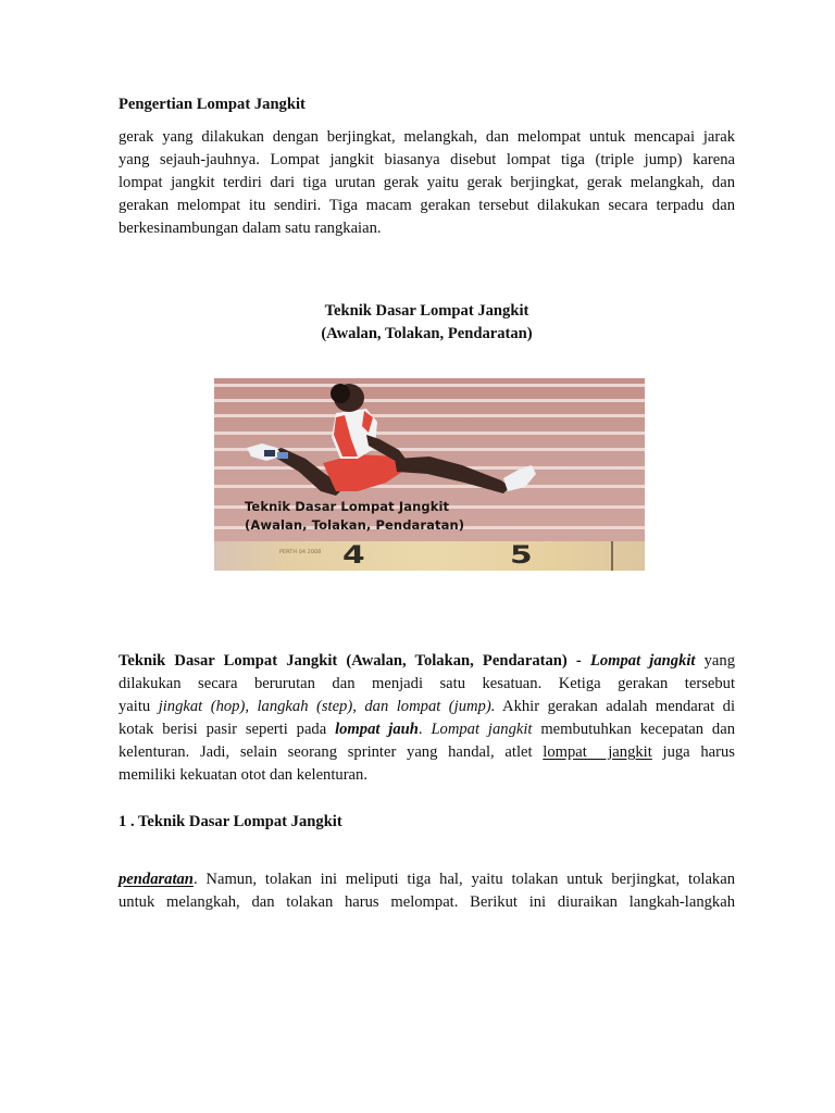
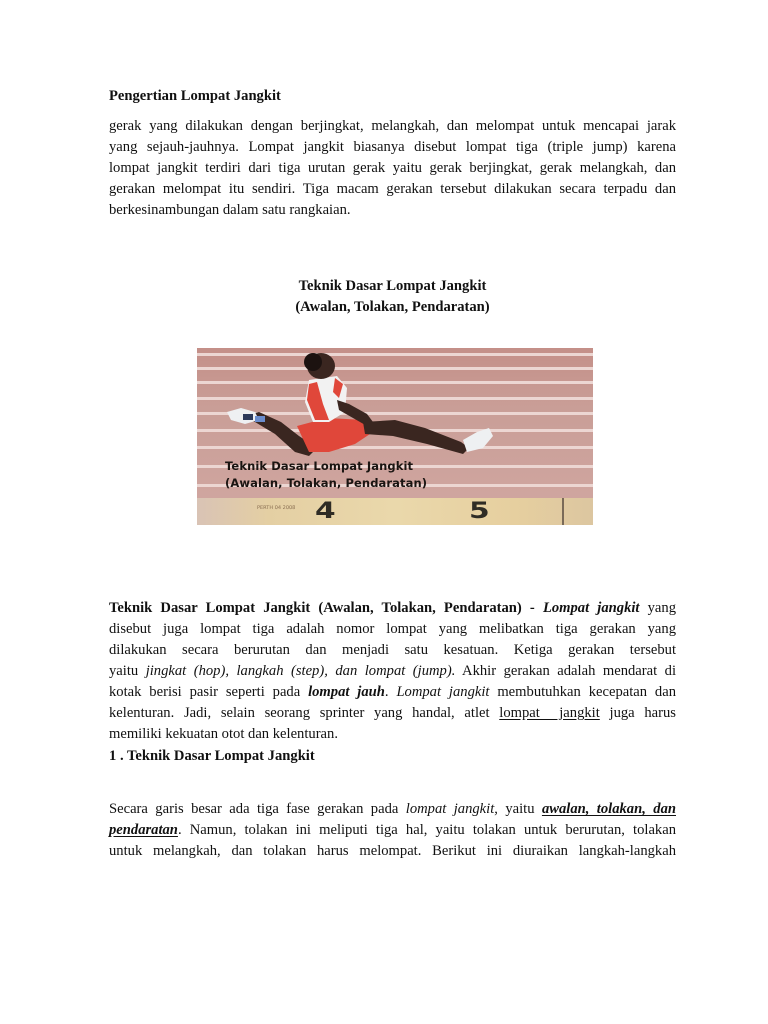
  Pengertian Lompat Jangkit
  gerak yang dilakukan dengan berjingkat, melangkah, dan melompat untuk mencapai jarak
  yang sejauh-jauhnya. Lompat jangkit biasanya disebut lompat tiga (triple jump) karena
  lompat jangkit terdiri dari tiga urutan gerak yaitu gerak berjingkat, gerak melangkah, dan
  gerakan melompat itu sendiri. Tiga macam gerakan tersebut dilakukan secara terpadu dan
  berkesinambungan dalam satu rangkaian.
  Teknik Dasar Lompat Jangkit
  (Awalan, Tolakan, Pendaratan)
  Teknik Dasar Lompat Jangkit
  (Awalan, Tolakan, Pendaratan)
  4
  5
  Teknik Dasar Lompat Jangkit (Awalan, Tolakan, Pendaratan) - Lompat jangkit yang
+ disebut juga lompat tiga adalah nomor lompat yang melibatkan tiga gerakan yang
  dilakukan secara berurutan dan menjadi satu kesatuan. Ketiga gerakan tersebut
  yaitu jingkat (hop), langkah (step), dan lompat (jump). Akhir gerakan adalah mendarat di
  kotak berisi pasir seperti pada lompat jauh. Lompat jangkit membutuhkan kecepatan dan
  kelenturan. Jadi, selain seorang sprinter yang handal, atlet lompat jangkit juga harus
  memiliki kekuatan otot dan kelenturan.
  1 . Teknik Dasar Lompat Jangkit
+ Secara garis besar ada tiga fase gerakan pada lompat jangkit, yaitu awalan, tolakan, dan
- pendaratan. Namun, tolakan ini meliputi tiga hal, yaitu tolakan untuk berjingkat, tolakan
+ pendaratan. Namun, tolakan ini meliputi tiga hal, yaitu tolakan untuk berurutan, tolakan
  untuk melangkah, dan tolakan harus melompat. Berikut ini diuraikan langkah-langkah
